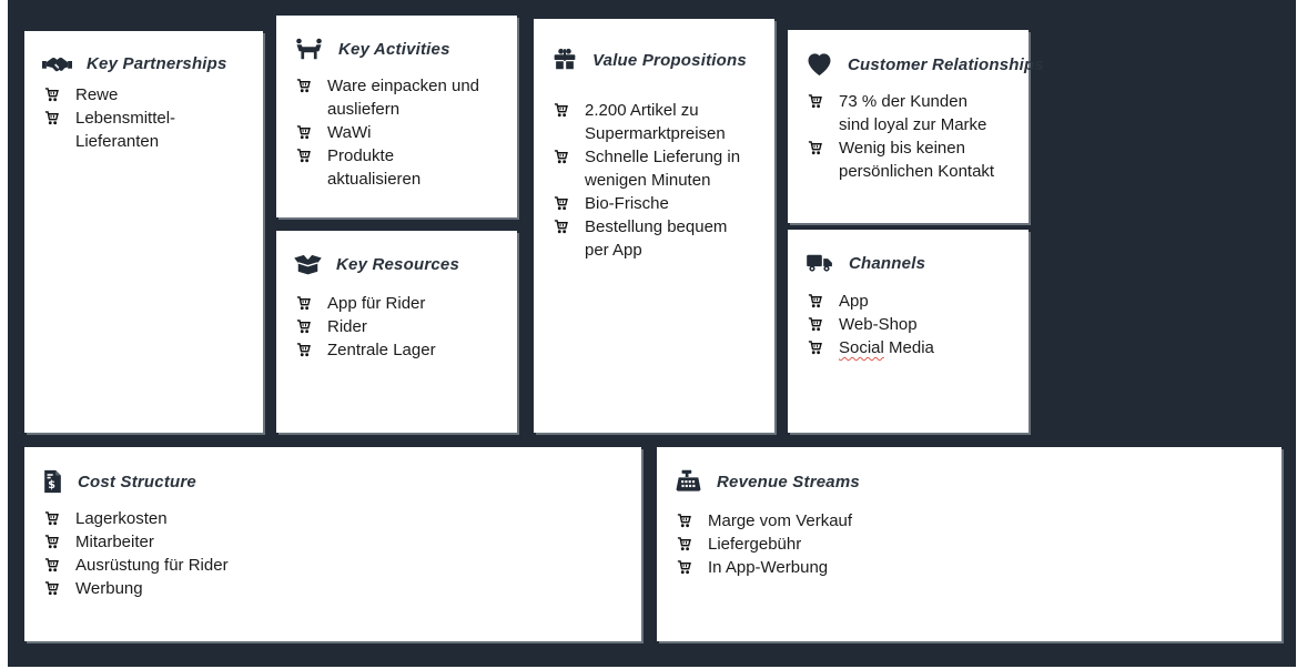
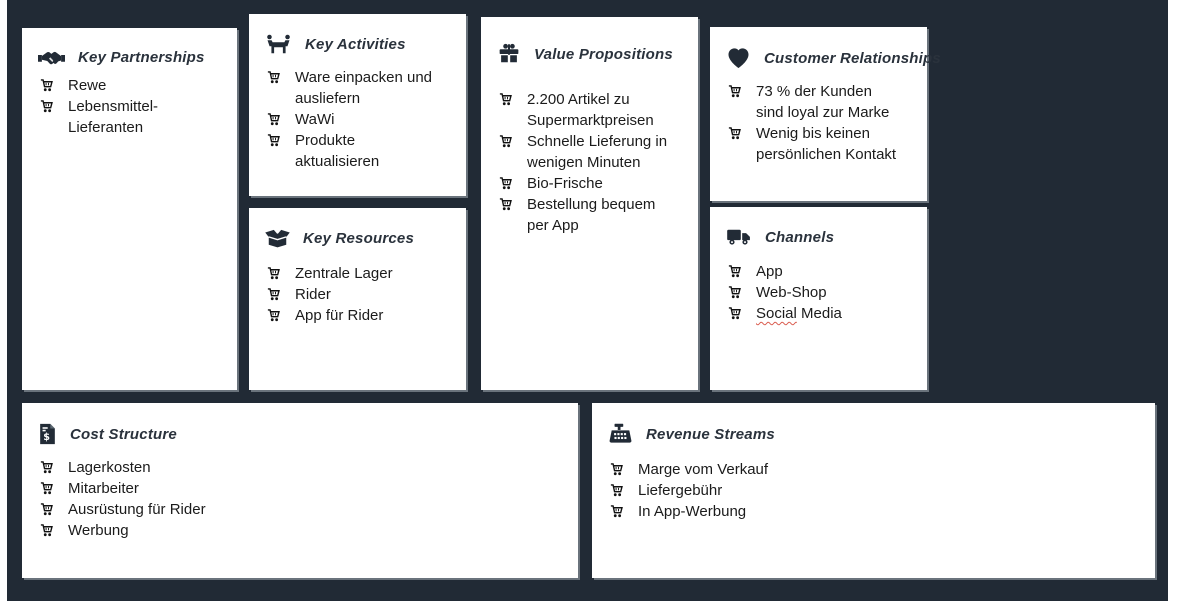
  Key Partnerships
  Rewe
  Lebensmittel-
  Lieferanten
  Key Activities
  Ware einpacken und
  ausliefern
  WaWi
  Produkte
  aktualisieren
  Key Resources
- App für Rider
+ Zentrale Lager
  Rider
- Zentrale Lager
+ App für Rider
  Value Propositions
  2.200 Artikel zu
  Supermarktpreisen
  Schnelle Lieferung in
  wenigen Minuten
  Bio-Frische
  Bestellung bequem
  per App
  Customer Relationships
  73 % der Kunden
  sind loyal zur Marke
  Wenig bis keinen
  persönlichen Kontakt
  Channels
  App
  Web-Shop
  Social Media
  $
  Cost Structure
  Lagerkosten
  Mitarbeiter
  Ausrüstung für Rider
  Werbung
  Revenue Streams
  Marge vom Verkauf
  Liefergebühr
  In App-Werbung
